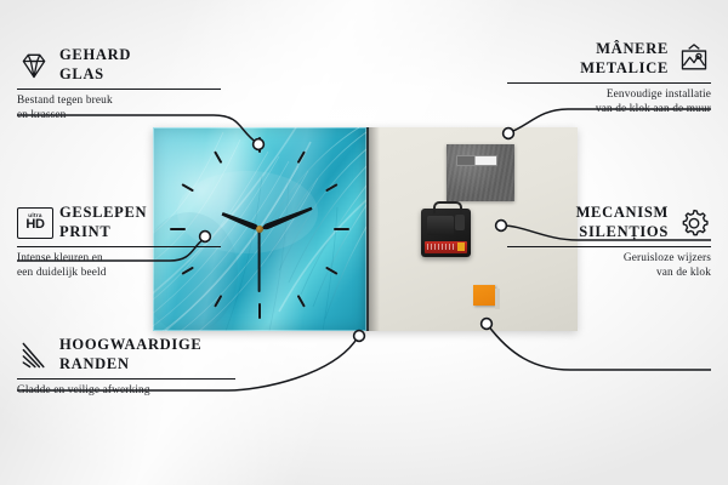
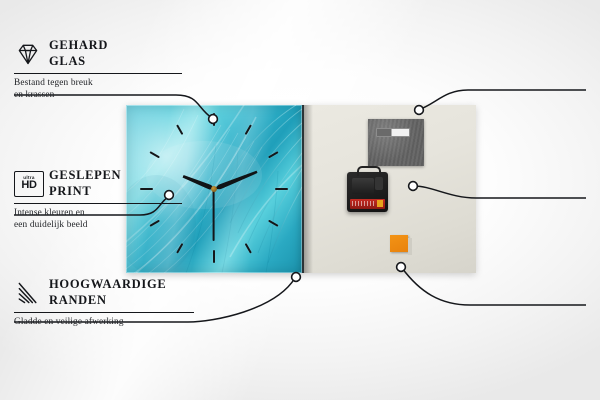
  GEHARD
  GLAS
  Bestand tegen breuk
  en krassen
  HD
  GESLEPEN
  PRINT
  Intense kleuren en
  een duidelijk beeld
  HOOGWAARDIGE
  RANDEN
  Gladde en veilige afwerking
- MÂNERE
- METALICE
- Eenvoudige installatie
- van de klok aan de muur
- MECANISM
- SILENȚIOS
- Geruisloze wijzers
- van de klok
